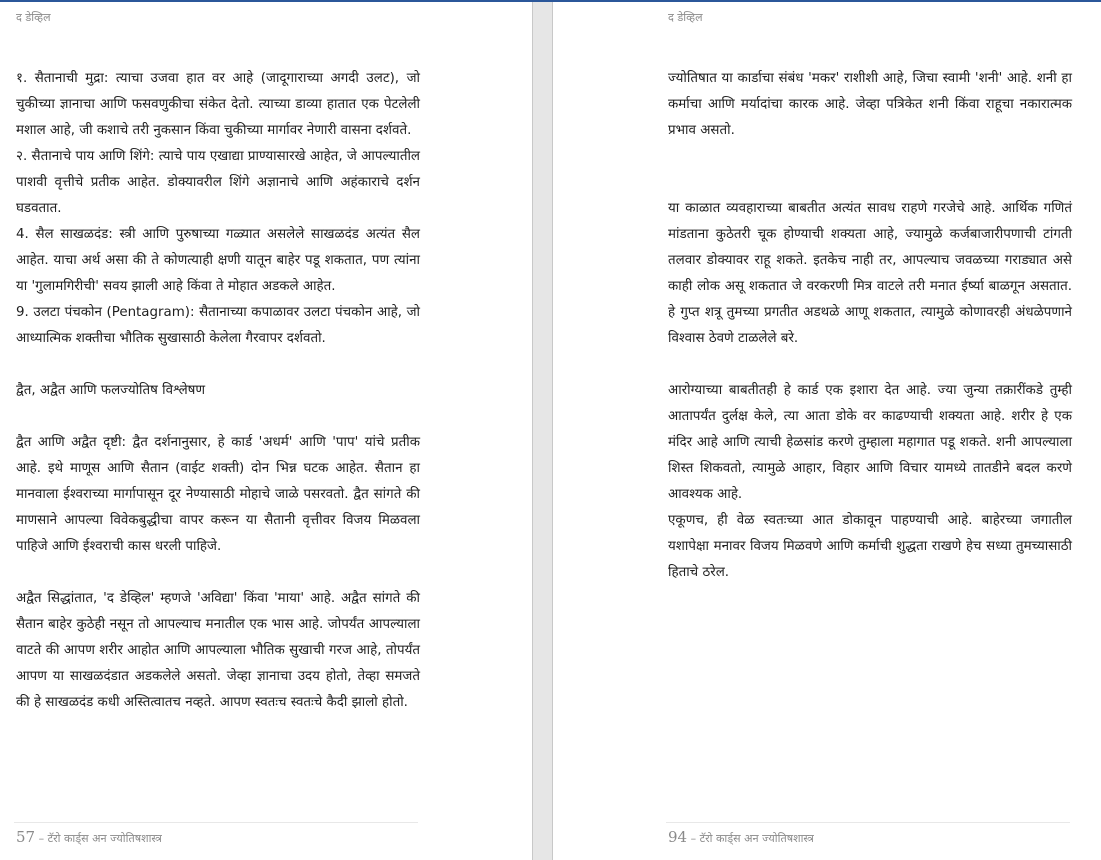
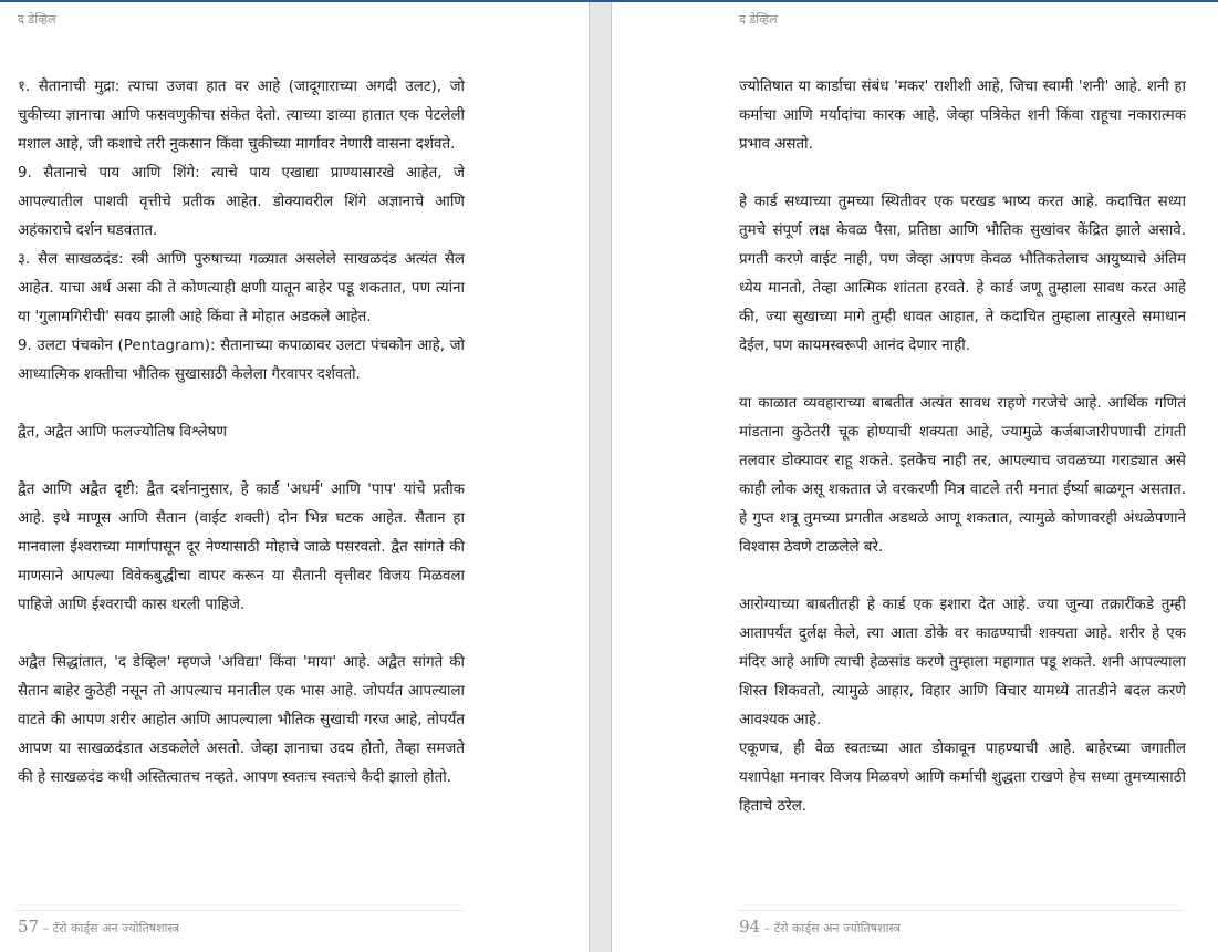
  द डेव्हिल
  १. सैतानाची मुद्रा: त्याचा उजवा हात वर आहे (जादूगाराच्या अगदी उलट), जो चुकीच्या ज्ञानाचा आणि फसवणुकीचा संकेत देतो. त्याच्या डाव्या हातात एक पेटलेली मशाल आहे, जी कशाचे तरी नुकसान किंवा चुकीच्या मार्गावर नेणारी वासना दर्शवते.
- २. सैतानाचे पाय आणि शिंगे: त्याचे पाय एखाद्या प्राण्यासारखे आहेत, जे आपल्यातील पाशवी वृत्तीचे प्रतीक आहेत. डोक्यावरील शिंगे अज्ञानाचे आणि अहंकाराचे दर्शन घडवतात.
+ 9. सैतानाचे पाय आणि शिंगे: त्याचे पाय एखाद्या प्राण्यासारखे आहेत, जे आपल्यातील पाशवी वृत्तीचे प्रतीक आहेत. डोक्यावरील शिंगे अज्ञानाचे आणि अहंकाराचे दर्शन घडवतात.
- 4. सैल साखळदंड: स्त्री आणि पुरुषाच्या गळ्यात असलेले साखळदंड अत्यंत सैल आहेत. याचा अर्थ असा की ते कोणत्याही क्षणी यातून बाहेर पडू शकतात, पण त्यांना या 'गुलामगिरीची' सवय झाली आहे किंवा ते मोहात अडकले आहेत.
+ ३. सैल साखळदंड: स्त्री आणि पुरुषाच्या गळ्यात असलेले साखळदंड अत्यंत सैल आहेत. याचा अर्थ असा की ते कोणत्याही क्षणी यातून बाहेर पडू शकतात, पण त्यांना या 'गुलामगिरीची' सवय झाली आहे किंवा ते मोहात अडकले आहेत.
  9. उलटा पंचकोन (Pentagram): सैतानाच्या कपाळावर उलटा पंचकोन आहे, जो आध्यात्मिक शक्तीचा भौतिक सुखासाठी केलेला गैरवापर दर्शवतो.
  द्वैत, अद्वैत आणि फलज्योतिष विश्लेषण
  द्वैत आणि अद्वैत दृष्टी: द्वैत दर्शनानुसार, हे कार्ड 'अधर्म' आणि 'पाप' यांचे प्रतीक आहे. इथे माणूस आणि सैतान (वाईट शक्ती) दोन भिन्न घटक आहेत. सैतान हा मानवाला ईश्वराच्या मार्गापासून दूर नेण्यासाठी मोहाचे जाळे पसरवतो. द्वैत सांगते की माणसाने आपल्या विवेकबुद्धीचा वापर करून या सैतानी वृत्तीवर विजय मिळवला पाहिजे आणि ईश्वराची कास धरली पाहिजे.
  अद्वैत सिद्धांतात, 'द डेव्हिल' म्हणजे 'अविद्या' किंवा 'माया' आहे. अद्वैत सांगते की सैतान बाहेर कुठेही नसून तो आपल्याच मनातील एक भास आहे. जोपर्यंत आपल्याला वाटते की आपण शरीर आहोत आणि आपल्याला भौतिक सुखाची गरज आहे, तोपर्यंत आपण या साखळदंडात अडकलेले असतो. जेव्हा ज्ञानाचा उदय होतो, तेव्हा समजते की हे साखळदंड कधी अस्तित्वातच नव्हते. आपण स्वतःच स्वतःचे कैदी झालो होतो.
  57 – टॅरो कार्ड्स अन ज्योतिषशास्त्र
  द डेव्हिल
  ज्योतिषात या कार्डाचा संबंध 'मकर' राशीशी आहे, जिचा स्वामी 'शनी' आहे. शनी हा कर्माचा आणि मर्यादांचा कारक आहे. जेव्हा पत्रिकेत शनी किंवा राहूचा नकारात्मक प्रभाव असतो.
+ हे कार्ड सध्याच्या तुमच्या स्थितीवर एक परखड भाष्य करत आहे. कदाचित सध्या तुमचे संपूर्ण लक्ष केवळ पैसा, प्रतिष्ठा आणि भौतिक सुखांवर केंद्रित झाले असावे. प्रगती करणे वाईट नाही, पण जेव्हा आपण केवळ भौतिकतेलाच आयुष्याचे अंतिम ध्येय मानतो, तेव्हा आत्मिक शांतता हरवते. हे कार्ड जणू तुम्हाला सावध करत आहे की, ज्या सुखाच्या मागे तुम्ही धावत आहात, ते कदाचित तुम्हाला तात्पुरते समाधान देईल, पण कायमस्वरूपी आनंद देणार नाही.
  या काळात व्यवहाराच्या बाबतीत अत्यंत सावध राहणे गरजेचे आहे. आर्थिक गणितं मांडताना कुठेतरी चूक होण्याची शक्यता आहे, ज्यामुळे कर्जबाजारीपणाची टांगती तलवार डोक्यावर राहू शकते. इतकेच नाही तर, आपल्याच जवळच्या गराड्यात असे काही लोक असू शकतात जे वरकरणी मित्र वाटले तरी मनात ईर्ष्या बाळगून असतात. हे गुप्त शत्रू तुमच्या प्रगतीत अडथळे आणू शकतात, त्यामुळे कोणावरही अंधळेपणाने विश्वास ठेवणे टाळलेले बरे.
  आरोग्याच्या बाबतीतही हे कार्ड एक इशारा देत आहे. ज्या जुन्या तक्रारींकडे तुम्ही आतापर्यंत दुर्लक्ष केले, त्या आता डोके वर काढण्याची शक्यता आहे. शरीर हे एक मंदिर आहे आणि त्याची हेळसांड करणे तुम्हाला महागात पडू शकते. शनी आपल्याला शिस्त शिकवतो, त्यामुळे आहार, विहार आणि विचार यामध्ये तातडीने बदल करणे आवश्यक आहे.
  एकूणच, ही वेळ स्वतःच्या आत डोकावून पाहण्याची आहे. बाहेरच्या जगातील यशापेक्षा मनावर विजय मिळवणे आणि कर्माची शुद्धता राखणे हेच सध्या तुमच्यासाठी हिताचे ठरेल.
  94 – टॅरो कार्ड्स अन ज्योतिषशास्त्र
